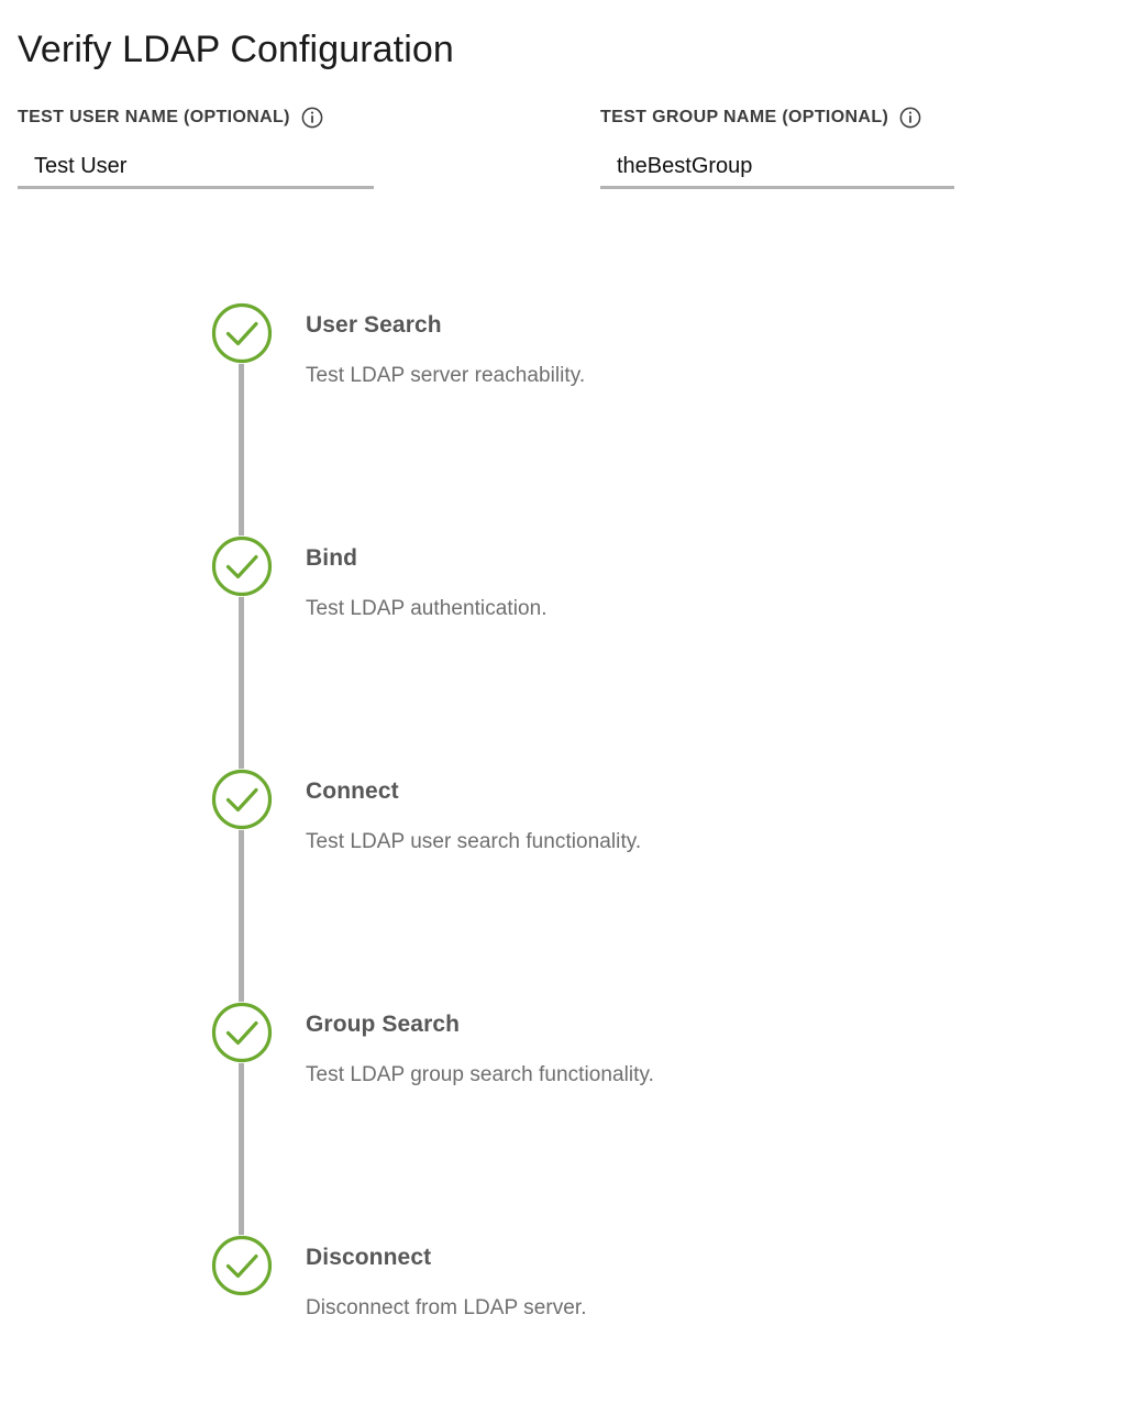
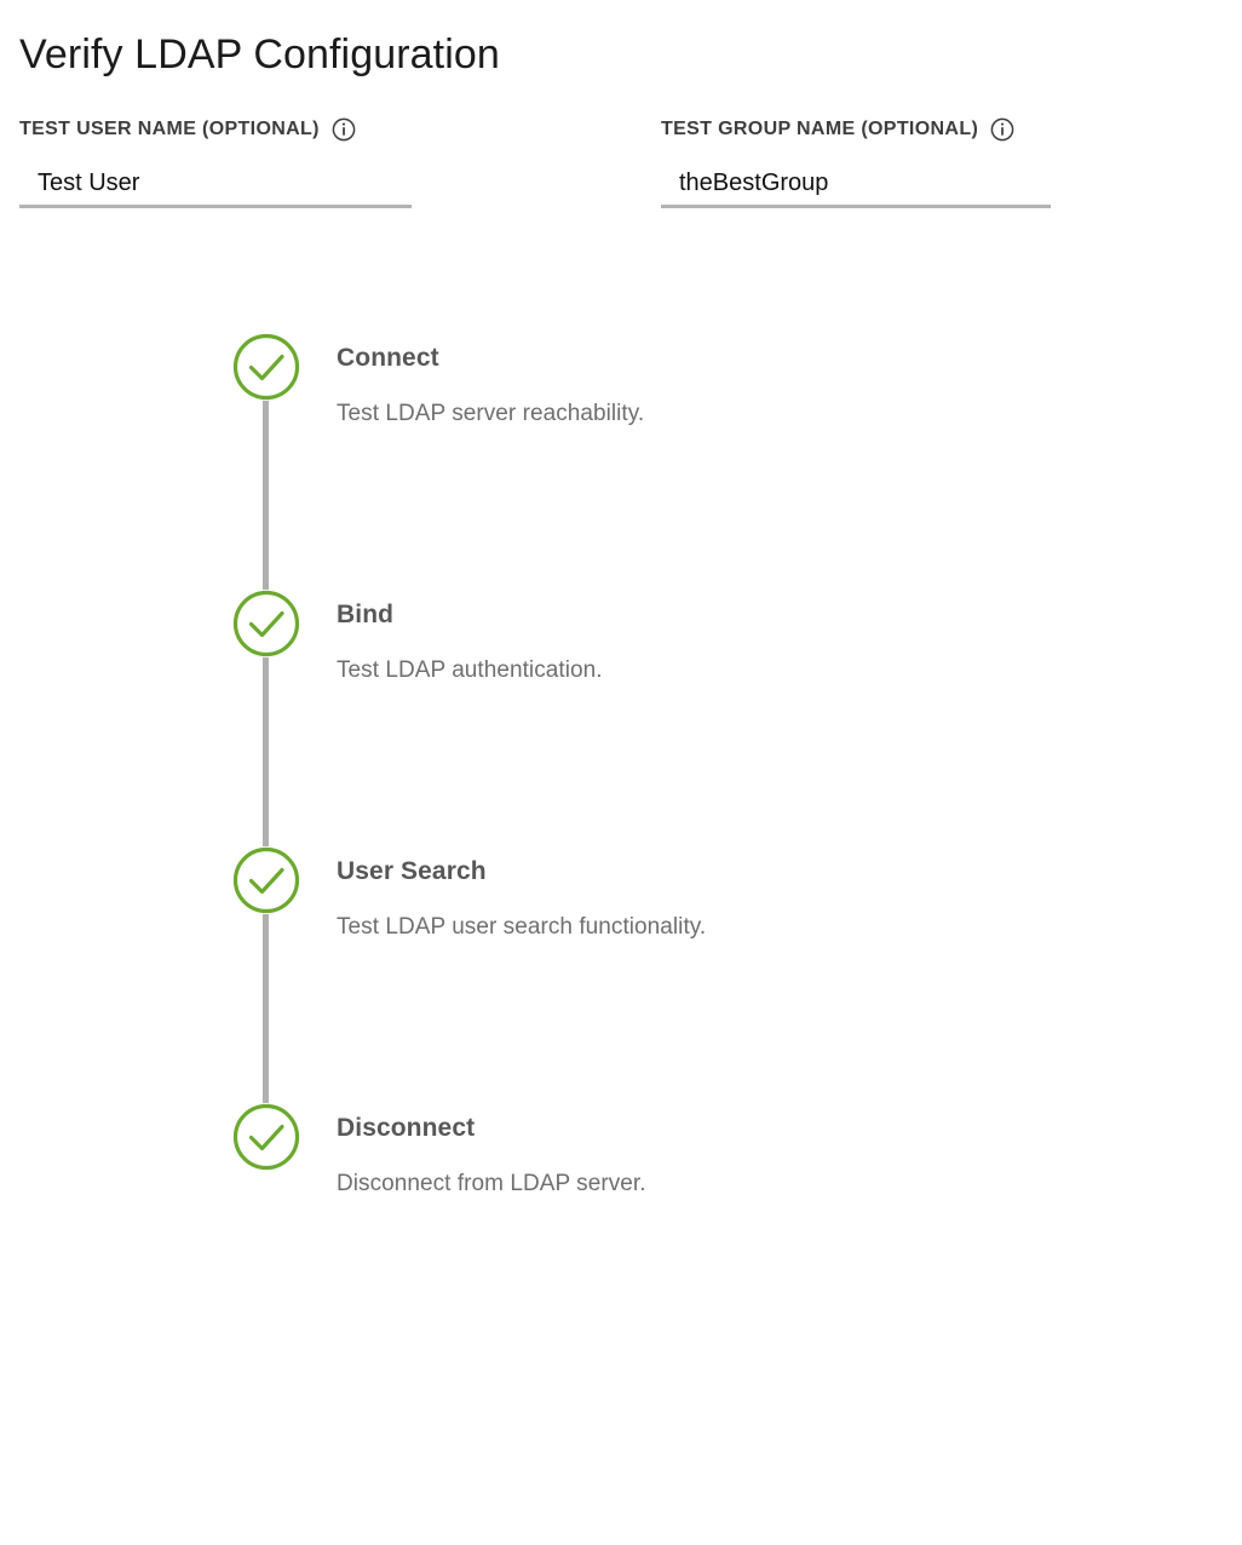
  Verify LDAP Configuration
  TEST USER NAME (OPTIONAL)
  Test User
  TEST GROUP NAME (OPTIONAL)
  theBestGroup
- User Search
+ Connect
  Test LDAP server reachability.
  Bind
  Test LDAP authentication.
- Connect
+ User Search
  Test LDAP user search functionality.
- Group Search
- Test LDAP group search functionality.
  Disconnect
  Disconnect from LDAP server.
